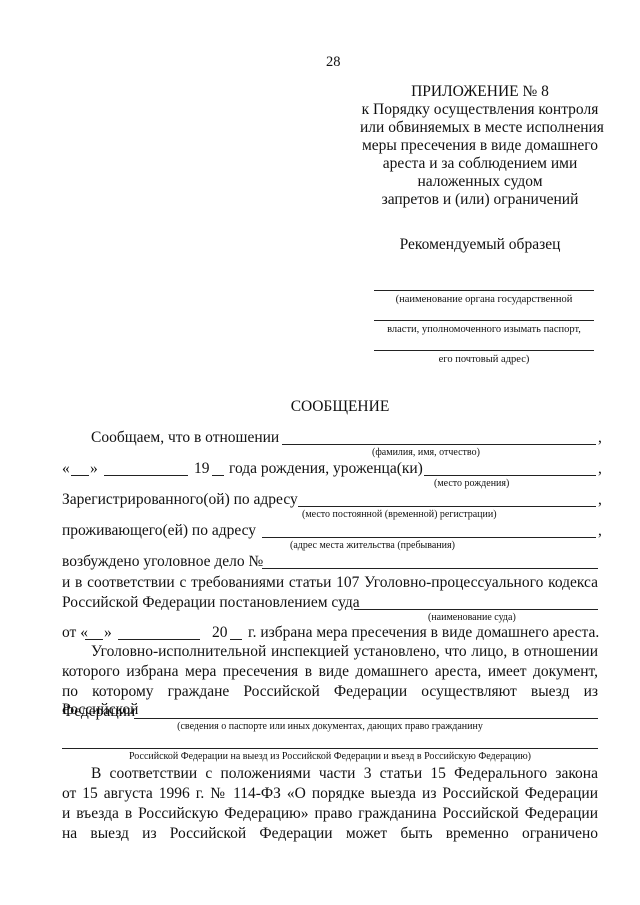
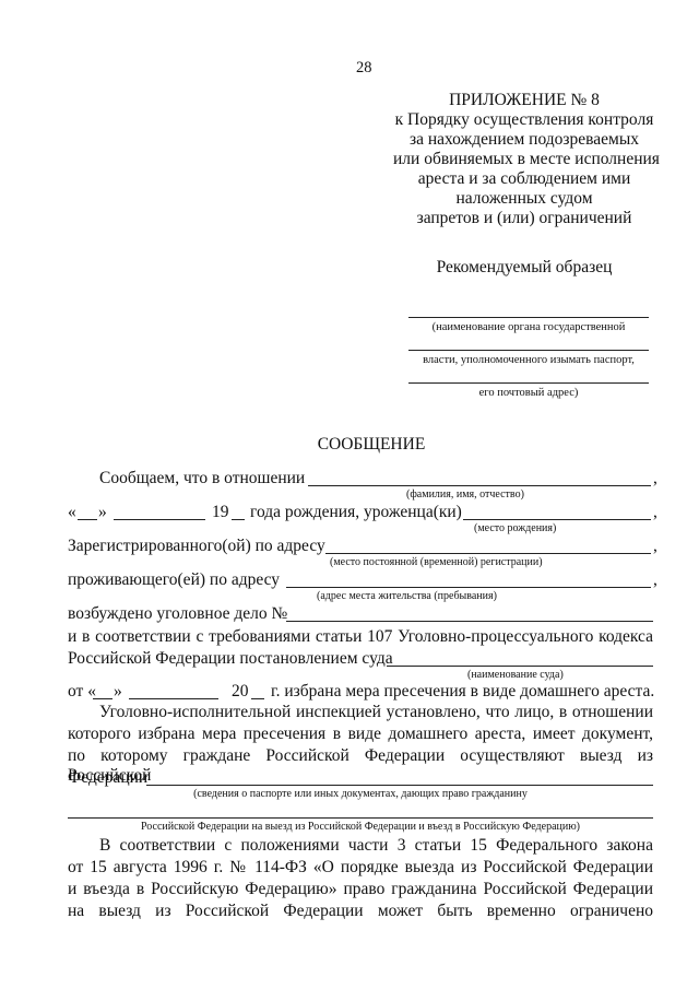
  28
  ПРИЛОЖЕНИЕ № 8
  к Порядку осуществления контроля
+ за нахождением подозреваемых
  или обвиняемых в месте исполнения
- меры пресечения в виде домашнего
  ареста и за соблюдением ими
  наложенных судом
  запретов и (или) ограничений
  Рекомендуемый образец
  (наименование органа государственной
  власти, уполномоченного изымать паспорт,
  его почтовый адрес)
  СООБЩЕНИЕ
  Сообщаем, что в отношении
  ,
  (фамилия, имя, отчество)
  «
  »
  19
  года рождения, уроженца(ки)
  ,
  (место рождения)
  Зарегистрированного(ой) по адресу
  ,
  (место постоянной (временной) регистрации)
  проживающего(ей) по адресу
  ,
  (адрес места жительства (пребывания)
  возбуждено уголовное дело №
  и в соответствии с требованиями статьи 107 Уголовно-процессуального кодекса
  Российской Федерации постановлением суда
  (наименование суда)
  от «
  »
  20
  г. избрана мера пресечения в виде домашнего ареста.
  Уголовно-исполнительной инспекцией установлено, что лицо, в отношении
  которого избрана мера пресечения в виде домашнего ареста, имеет документ,
  по которому граждане Российской Федерации осуществляют выезд из Российской
  Федерации
  (сведения о паспорте или иных документах, дающих право гражданину
  Российской Федерации на выезд из Российской Федерации и въезд в Российскую Федерацию)
  В соответствии с положениями части 3 статьи 15 Федерального закона
  от 15 августа 1996 г. № 114-ФЗ «О порядке выезда из Российской Федерации
  и въезда в Российскую Федерацию» право гражданина Российской Федерации
  на выезд из Российской Федерации может быть временно ограничено
